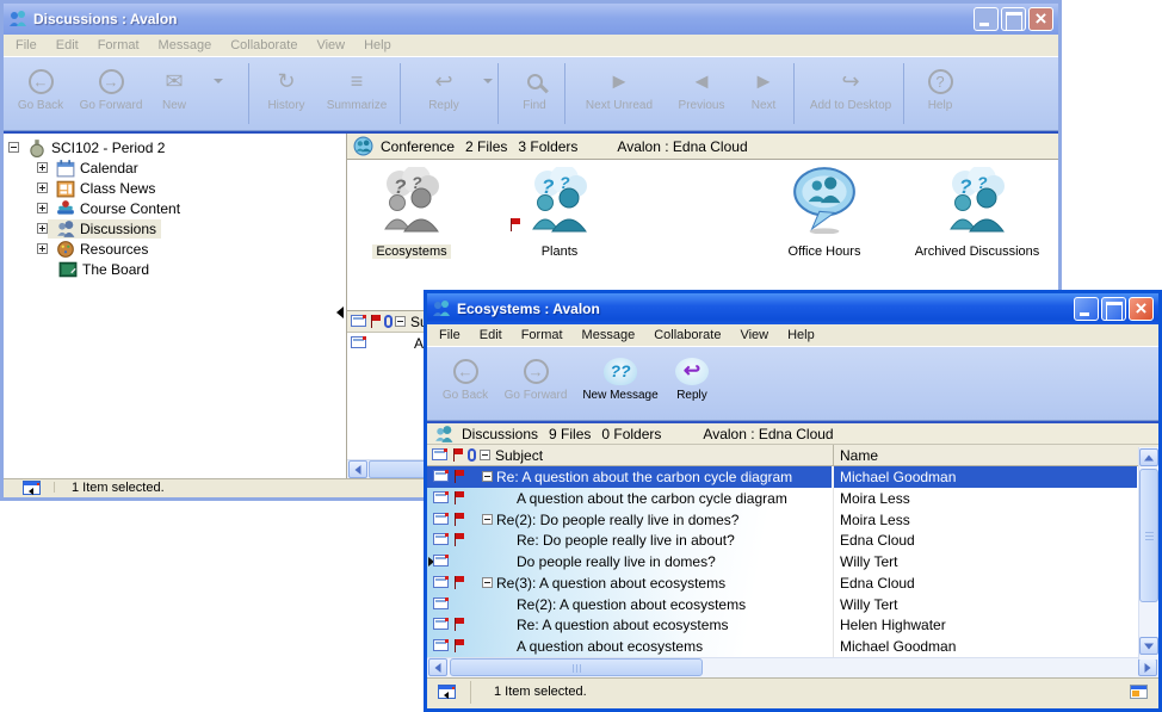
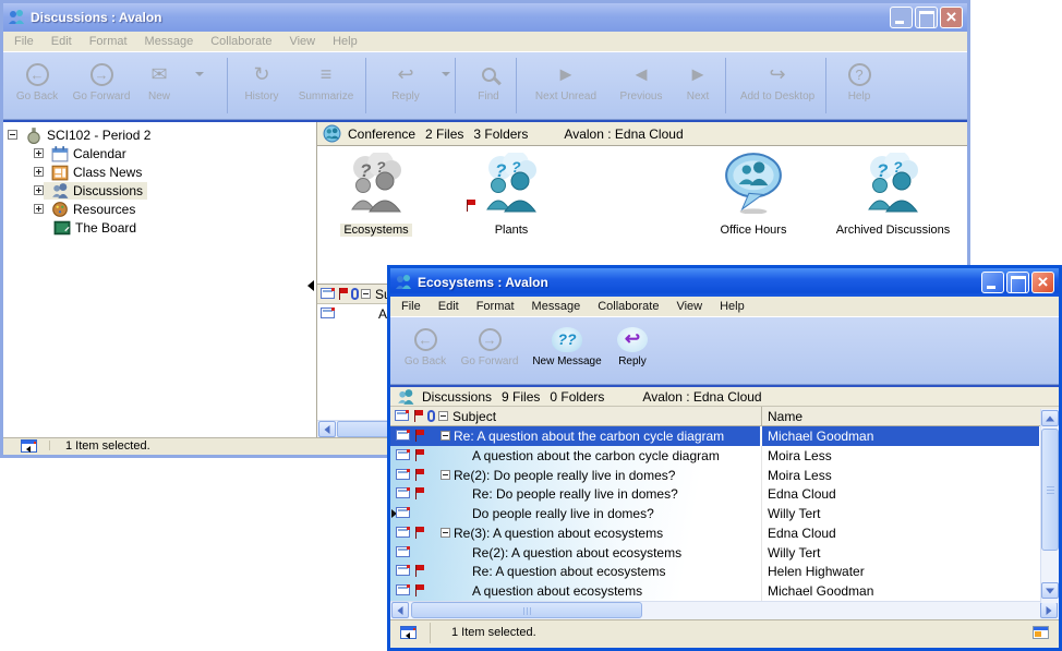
  Discussions : Avalon
  File
  Edit
  Format
  Message
  Collaborate
  View
  Help
  ←
  Go Back
  →
  Go Forward
  ✉
  New
  ↻
  History
  ≡
  Summarize
  ↩
  Reply
  Find
  ►
  Next Unread
  ◄
  Previous
  ►
  Next
  ↪
  Add to Desktop
  ?
  Help
  SCI102 - Period 2
  Calendar
  Class News
- Course Content
  Discussions
  Resources
  The Board
  Conference
  2 Files
  3 Folders
  Avalon : Edna Cloud
  ?
  ?
  Ecosystems
  ?
  ?
  Plants
  Office Hours
  ?
  ?
  Archived Discussions
  A
  1 Item selected.
  Ecosystems : Avalon
  File
  Edit
  Format
  Message
  Collaborate
  View
  Help
  ←
  Go Back
  →
  Go Forward
  ??
  New Message
  ↩
  Reply
  Discussions
  9 Files
  0 Folders
  Avalon : Edna Cloud
  Subject
  Name
  Re: A question about the carbon cycle diagram
  Michael Goodman
  A question about the carbon cycle diagram
  Moira Less
  Re(2): Do people really live in domes?
  Moira Less
- Re: Do people really live in about?
+ Re: Do people really live in domes?
  Edna Cloud
  Do people really live in domes?
  Willy Tert
  Re(3): A question about ecosystems
  Edna Cloud
  Re(2): A question about ecosystems
  Willy Tert
  Re: A question about ecosystems
  Helen Highwater
  A question about ecosystems
  Michael Goodman
  1 Item selected.
